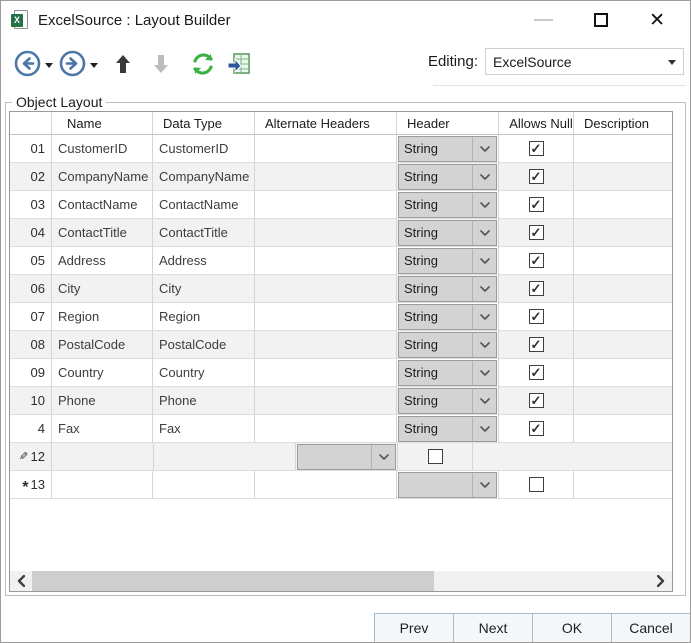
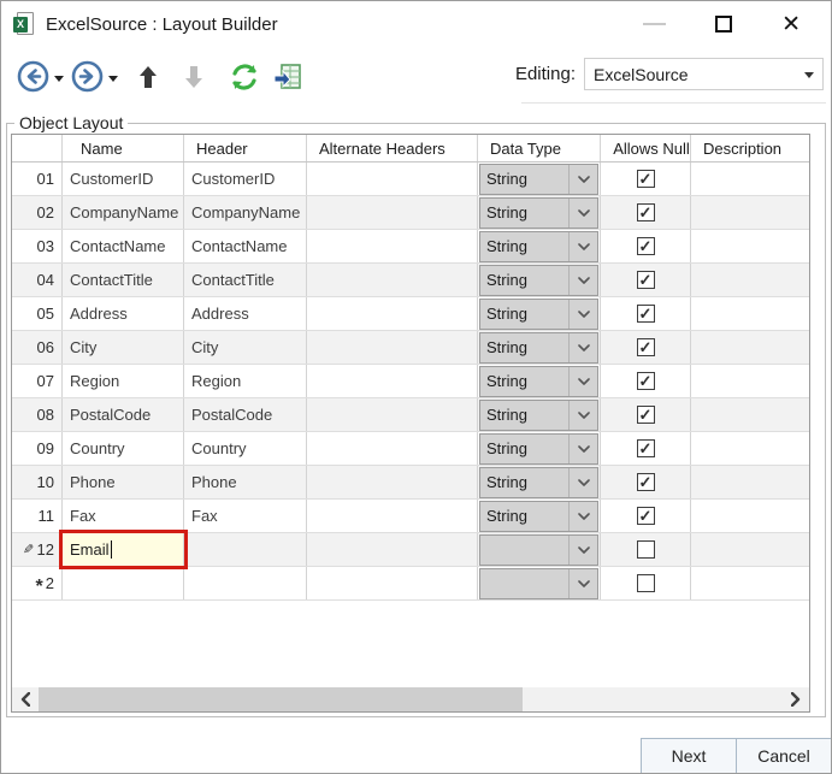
  X
  ExcelSource : Layout Builder
  ✕
  Editing:
  ExcelSource
  Object Layout
  Name
- Data Type
+ Header
  Alternate Headers
- Header
+ Data Type
  Allows Null
  Description
  01
  CustomerID
  CustomerID
  String
  ✓
  02
  CompanyName
  CompanyName
  String
  ✓
  03
  ContactName
  ContactName
  String
  ✓
  04
  ContactTitle
  ContactTitle
  String
  ✓
  05
  Address
  Address
  String
  ✓
  06
  City
  City
  String
  ✓
  07
  Region
  Region
  String
  ✓
  08
  PostalCode
  PostalCode
  String
  ✓
  09
  Country
  Country
  String
  ✓
  10
  Phone
  Phone
  String
  ✓
- 4
+ 11
  Fax
  Fax
  String
  ✓
  12
+ Email
  *
- 13
+ 2
- Prev
  Next
- OK
  Cancel
